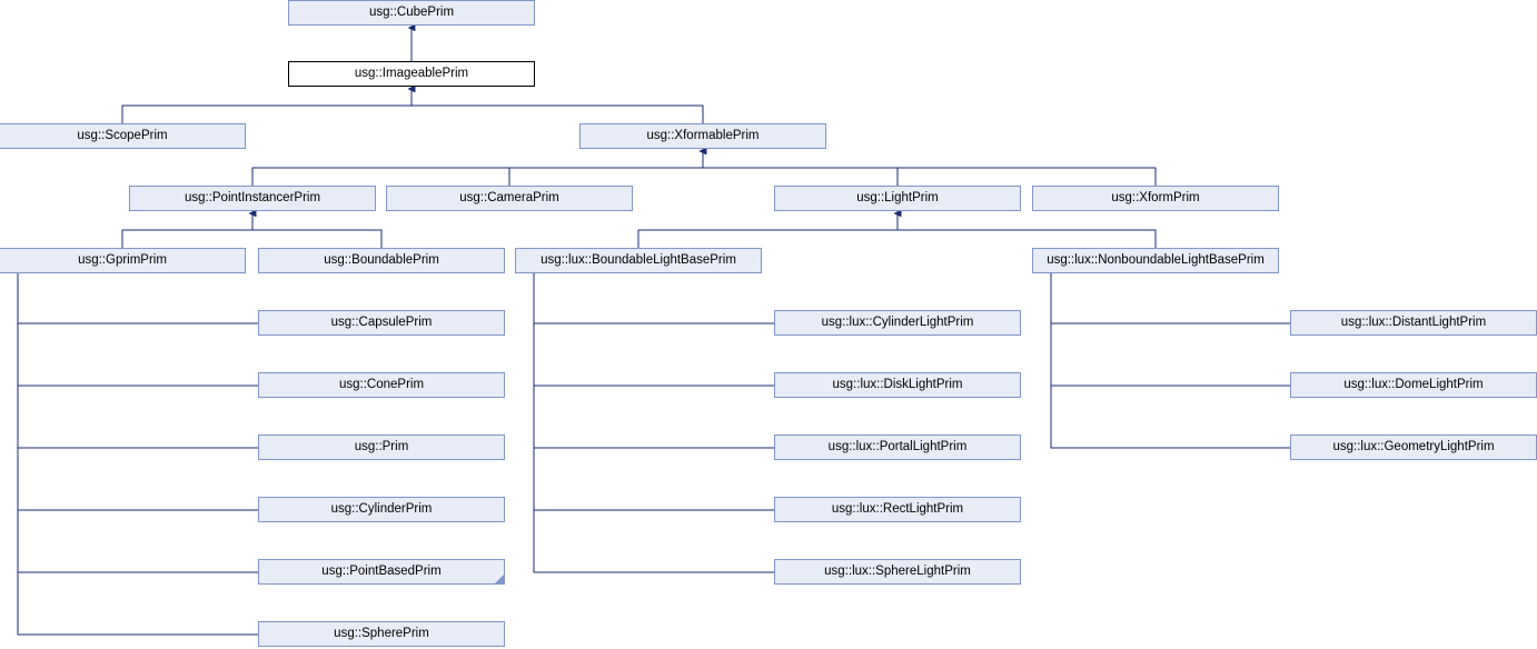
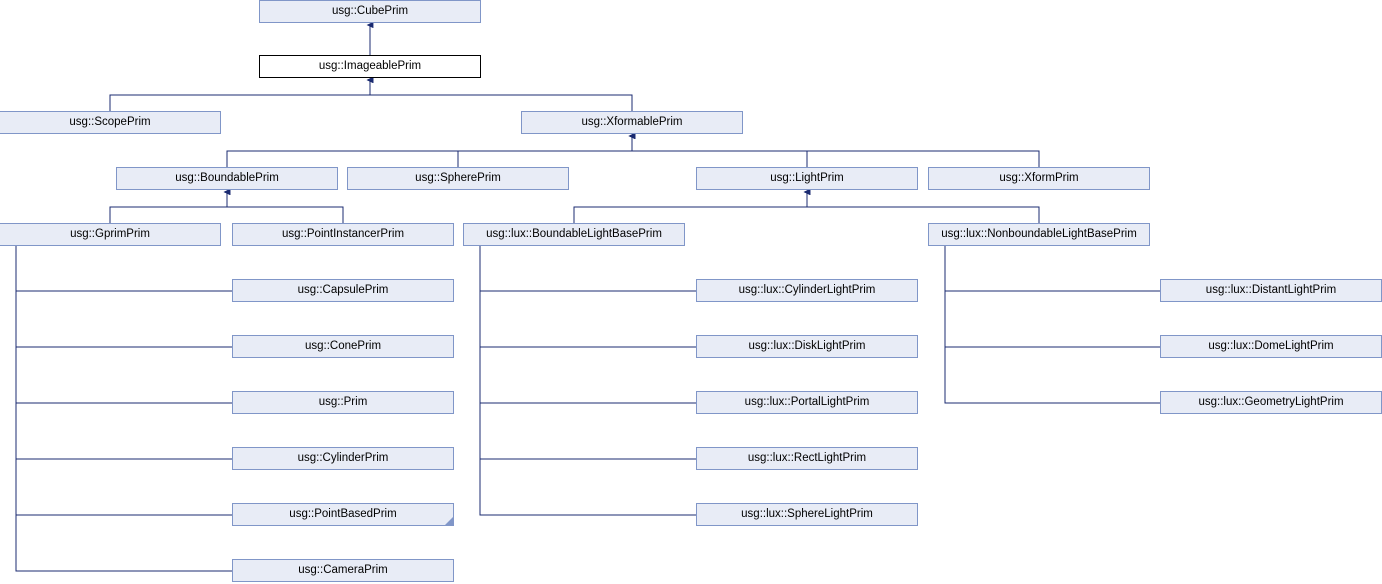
  usg::CubePrim
  usg::ImageablePrim
  usg::ScopePrim
  usg::XformablePrim
- usg::PointInstancerPrim
+ usg::BoundablePrim
- usg::CameraPrim
+ usg::SpherePrim
  usg::LightPrim
  usg::XformPrim
  usg::GprimPrim
- usg::BoundablePrim
+ usg::PointInstancerPrim
  usg::lux::BoundableLightBasePrim
  usg::lux::NonboundableLightBasePrim
  usg::CapsulePrim
  usg::ConePrim
  usg::Prim
  usg::CylinderPrim
  usg::PointBasedPrim
- usg::SpherePrim
+ usg::CameraPrim
  usg::lux::CylinderLightPrim
  usg::lux::DiskLightPrim
  usg::lux::PortalLightPrim
  usg::lux::RectLightPrim
  usg::lux::SphereLightPrim
  usg::lux::DistantLightPrim
  usg::lux::DomeLightPrim
  usg::lux::GeometryLightPrim
